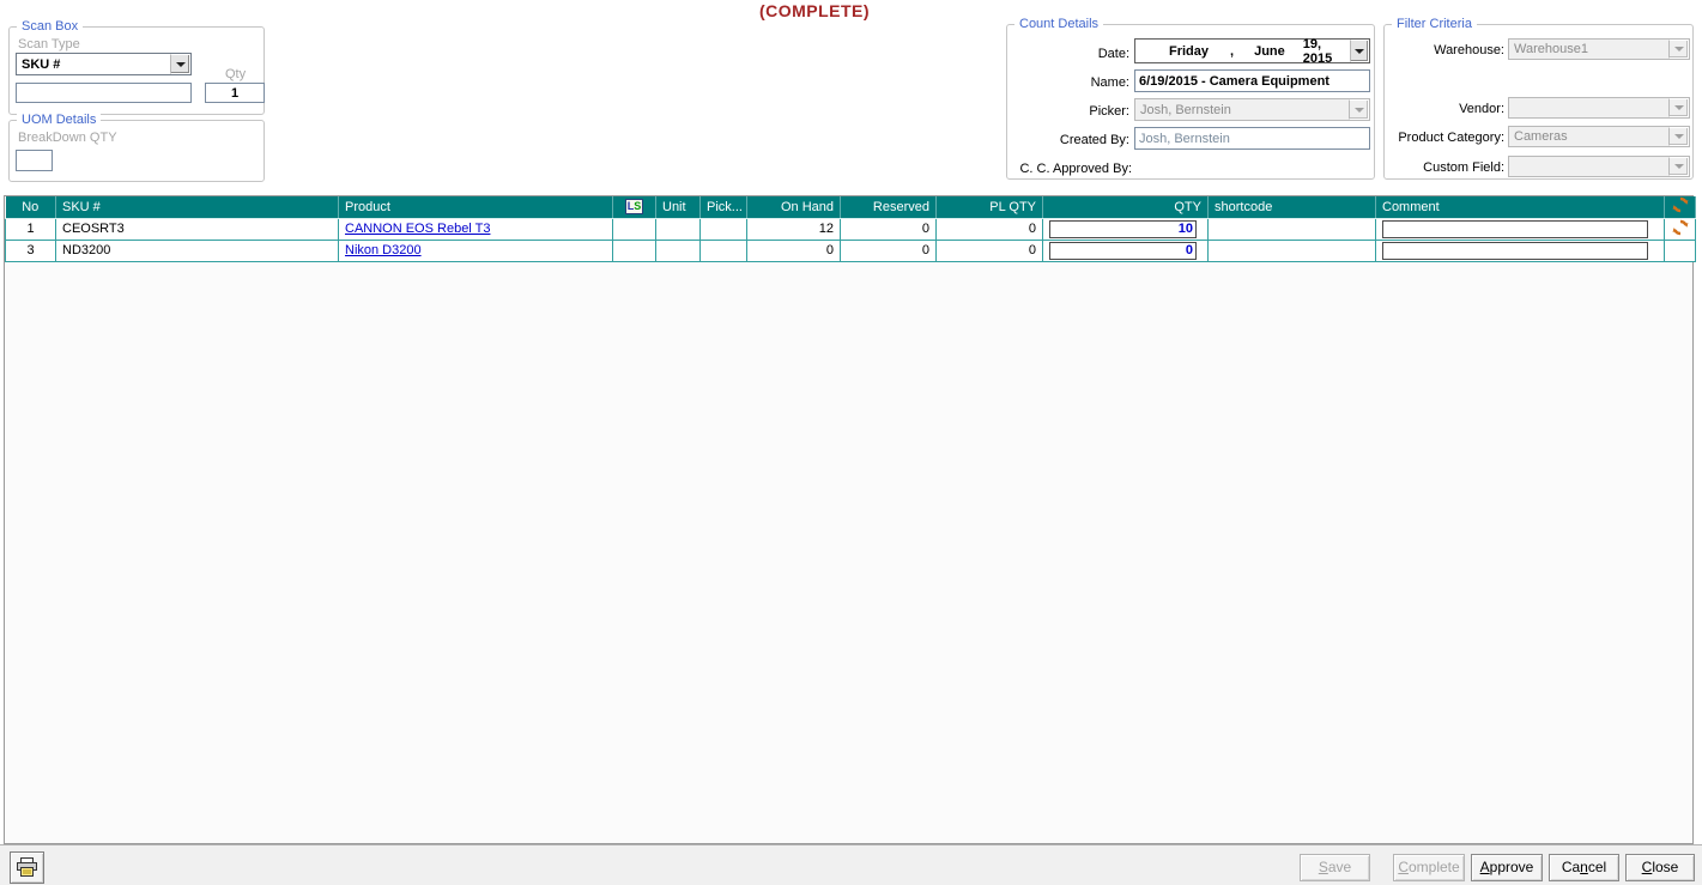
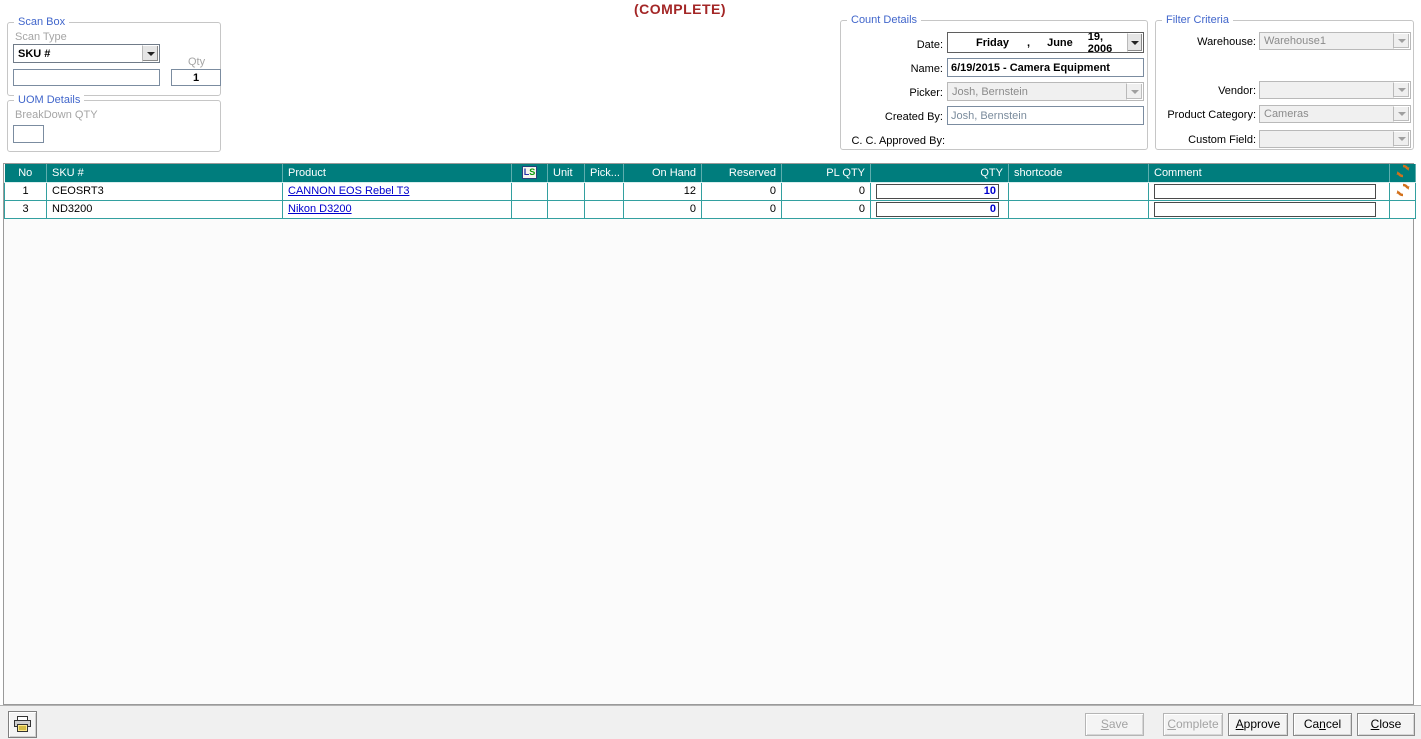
  (COMPLETE)
  Scan Box
  Scan Type
  SKU #
  Qty
  1
  UOM Details
  BreakDown QTY
  Count Details
  Date:
  Friday
  ,
  June
- 19, 2015
+ 19, 2006
  Name:
  6/19/2015 - Camera Equipment
  Picker:
  Josh, Bernstein
  Created By:
  Josh, Bernstein
  C. C. Approved By:
  Filter Criteria
  Warehouse:
  Warehouse1
  Vendor:
  Product Category:
  Cameras
  Custom Field:
  No	SKU #	Product	LS	Unit	Pick...	On Hand	Reserved	PL QTY	QTY	shortcode	Comment
  1	CEOSRT3	CANNON EOS Rebel T3				12	0	0	10
  3	ND3200	Nikon D3200				0	0	0	0
  Save
  Complete
  Approve
  Cancel
  Close
